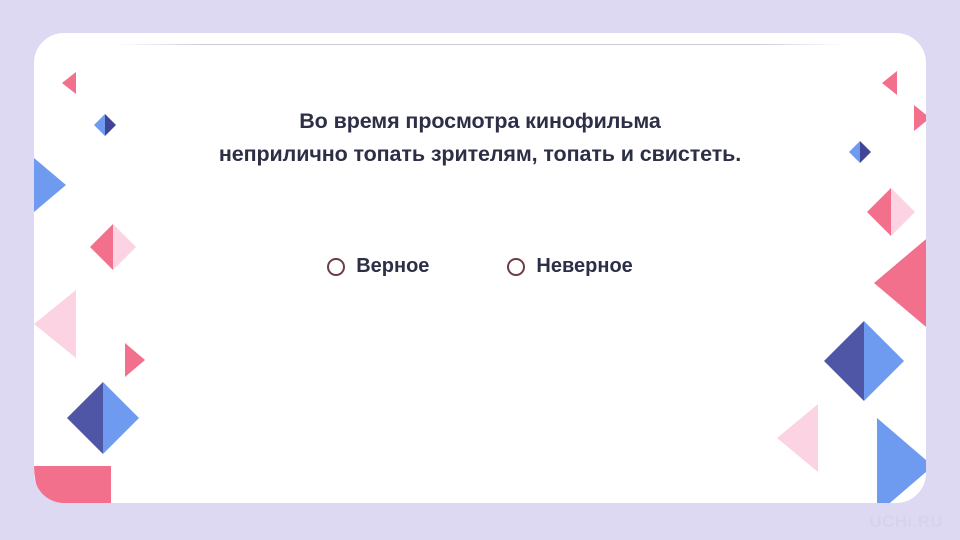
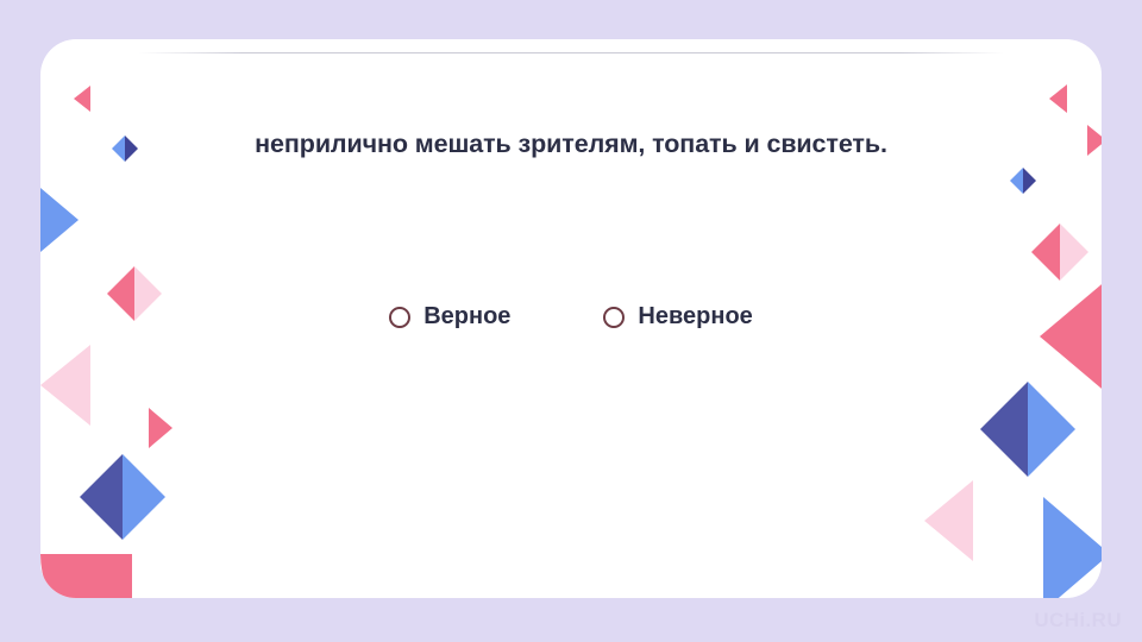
- Во время просмотра кинофильма
- неприлично топать зрителям, топать и свистеть.
+ неприлично мешать зрителям, топать и свистеть.
  Верное
  Неверное
